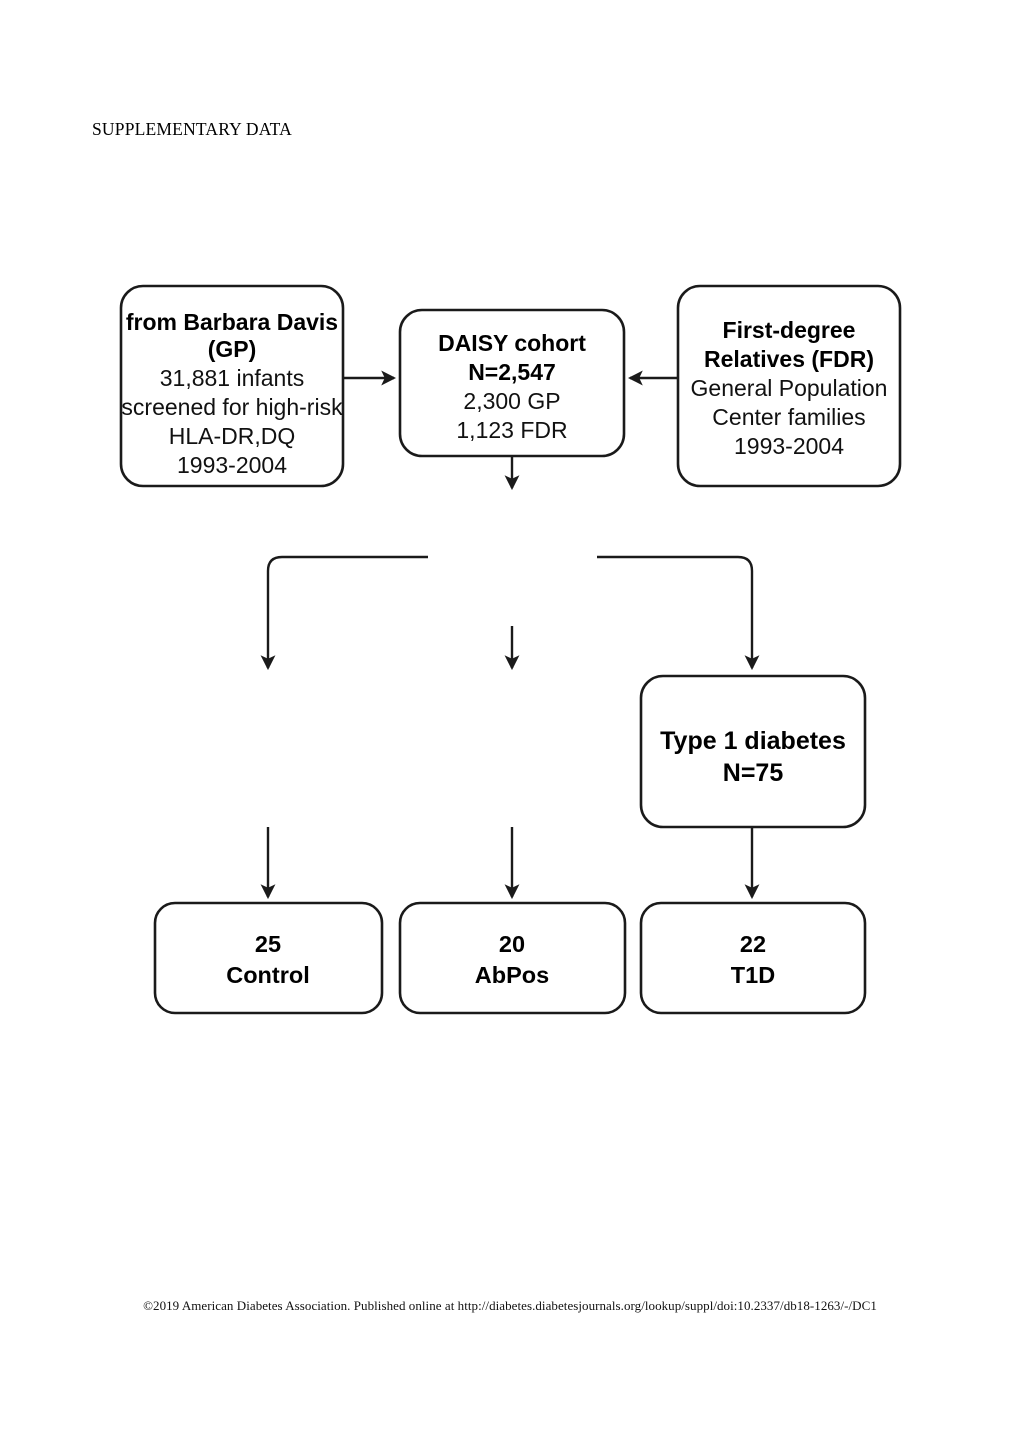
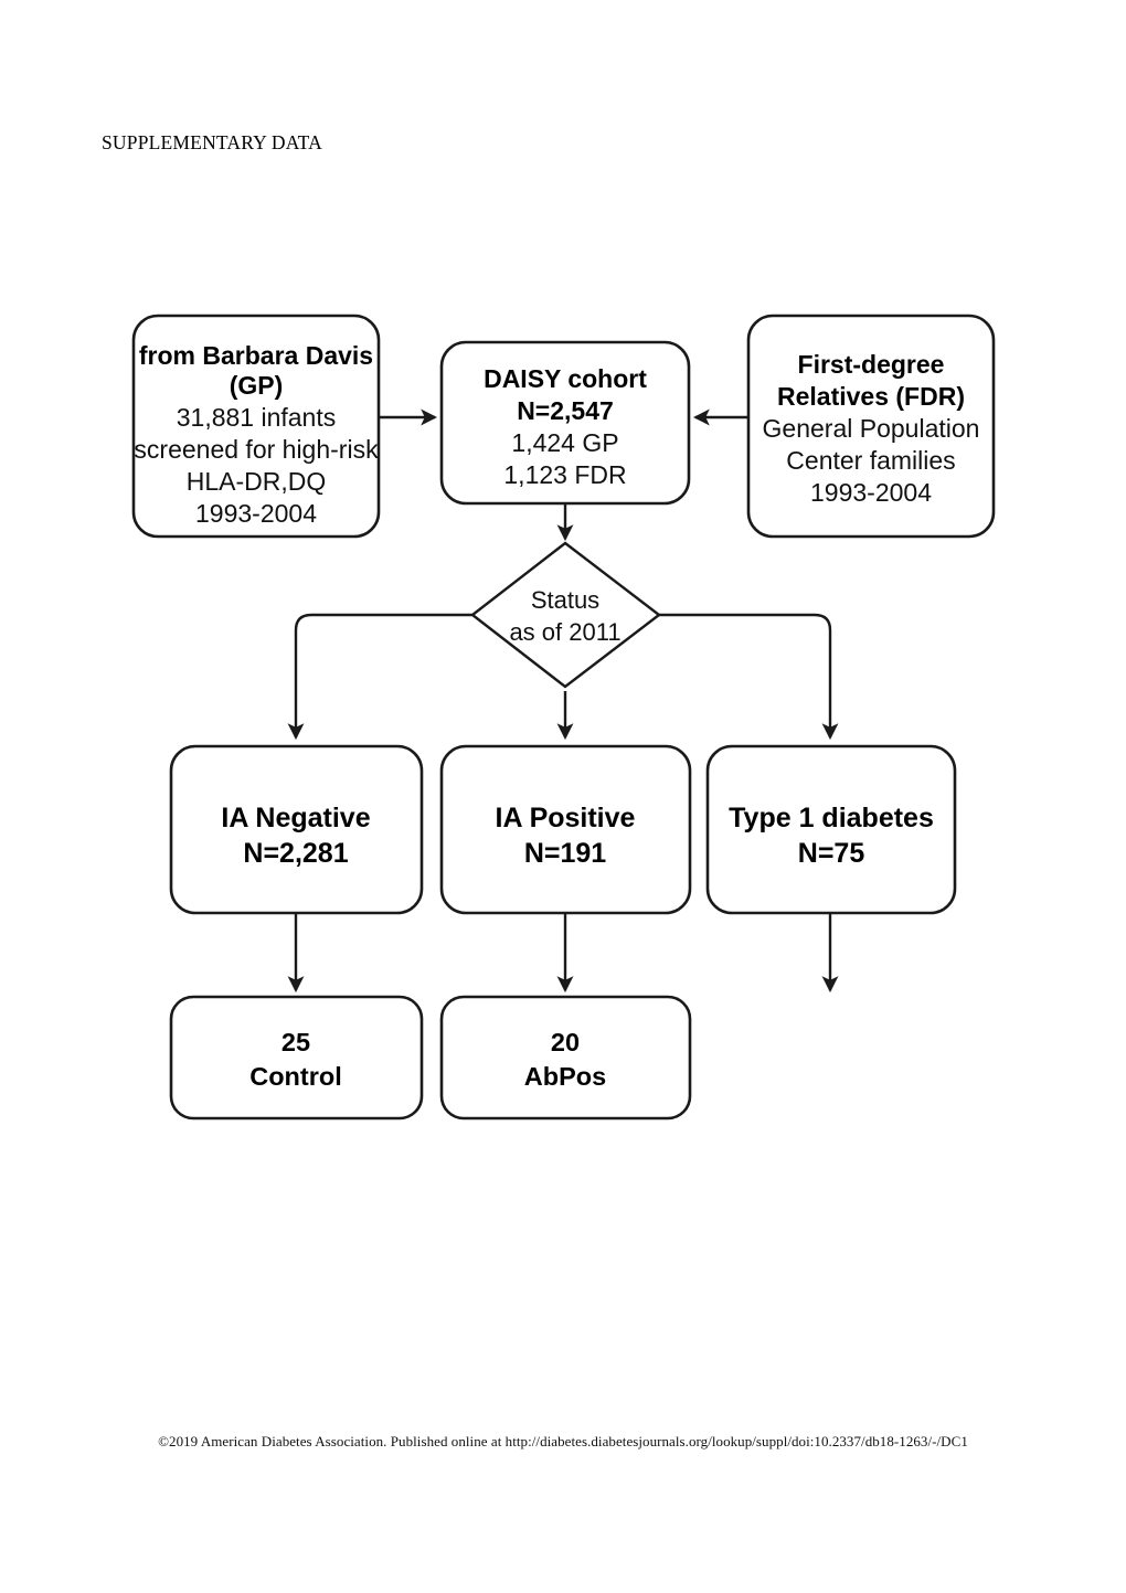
  SUPPLEMENTARY DATA
  from Barbara Davis
  (GP)
  31,881 infants
  screened for high-risk
  HLA-DR,DQ
  1993-2004
  DAISY cohort
  N=2,547
- 2,300 GP
+ 1,424 GP
  1,123 FDR
  First-degree
  Relatives (FDR)
  General Population
  Center families
  1993-2004
+ Status
+ as of 2011
+ IA Negative
+ N=2,281
+ IA Positive
+ N=191
  Type 1 diabetes
  N=75
  25
  Control
  20
  AbPos
- 22
- T1D
  ©2019 American Diabetes Association. Published online at http://diabetes.diabetesjournals.org/lookup/suppl/doi:10.2337/db18-1263/-/DC1
